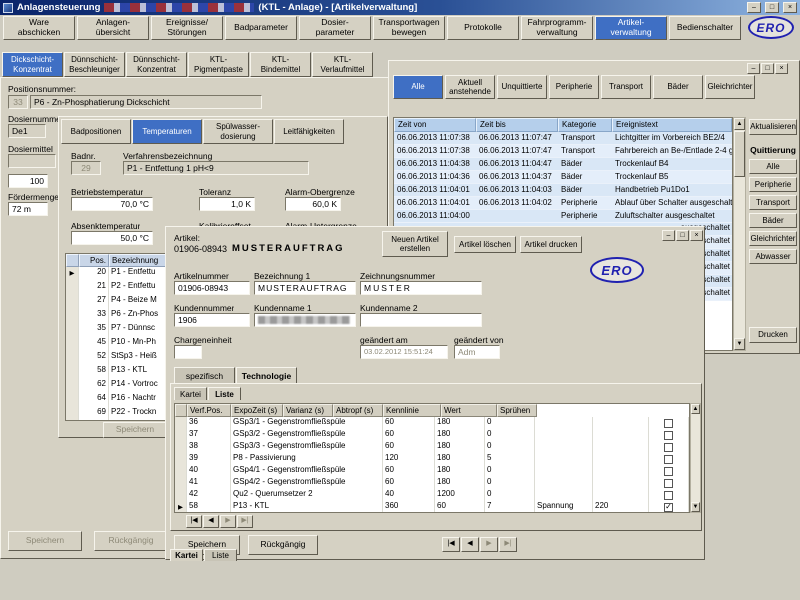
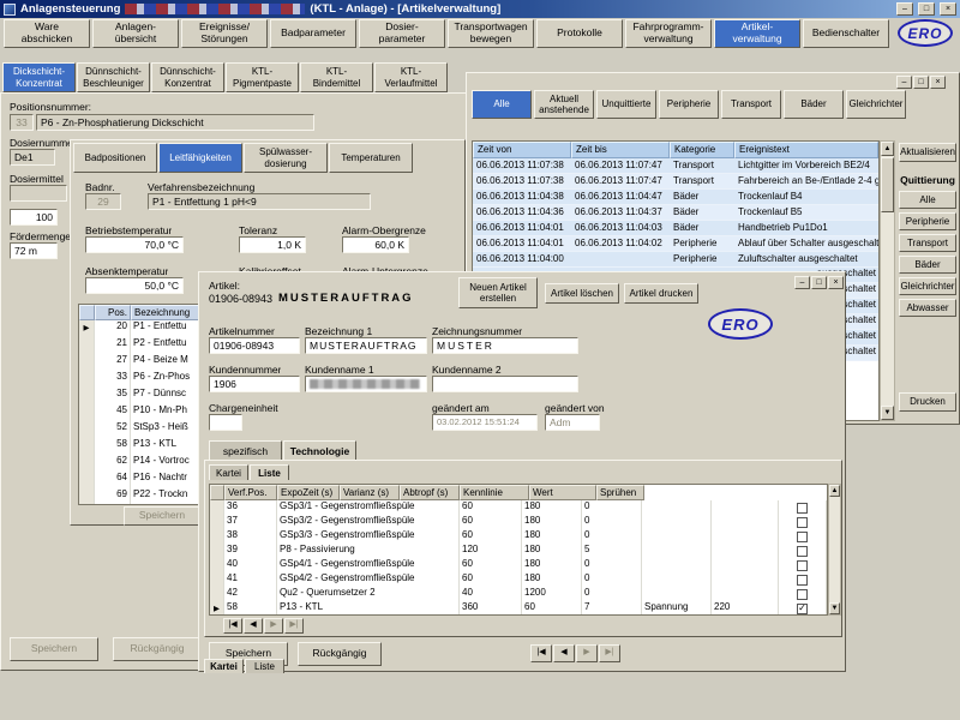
  Anlagensteuerung
  (KTL - Anlage) - [Artikelverwaltung]
  Ware
  abschicken
  Anlagen-
  übersicht
  Ereignisse/
  Störungen
  Badparameter
  Dosier-
  parameter
  Transportwagen
  bewegen
  Protokolle
  Fahrprogramm-
  verwaltung
  Artikel-
  verwaltung
  Bedienschalter
  ERO
  Dickschicht-
  Konzentrat
  Dünnschicht-
  Beschleuniger
  Dünnschicht-
  Konzentrat
  KTL-
  Pigmentpaste
  KTL- Bindemittel
  KTL- Verlaufmittel
  Positionsnummer:
  33
  P6 - Zn-Phosphatierung Dickschicht
  Dosiernumm
  De1
  Dosiermittel
  100
  Fördermenge
  72 m
  Speichern
  Rückgängig
  Badpositionen
- Temperaturen
+ Leitfähigkeiten
  Spülwasser-
  dosierung
- Leitfähigkeiten
+ Temperaturen
  Badnr.
  Verfahrensbezeichnung
  29
  P1 - Entfettung 1 pH<9
  Betriebstemperatur
  Toleranz
  Alarm-Obergrenze
  70,0 °C
  1,0 K
  60,0 K
  Absenktemperatur
  50,0 °C
  Pos.
  Bezeichnung
  20
  P1 - Entfettu
  21
  P2 - Entfettu
  27
  P4 - Beize M
  33
  P6 - Zn-Phos
  35
  P7 - Dünnsc
  45
  P10 - Mn-Ph
  52
  StSp3 - Heiß
  58
  P13 - KTL
  62
  P14 - Vortroc
  64
  P16 - Nachtr
  69
  P22 - Trockn
  Speichern
  Alle
  Aktuell
  anstehende
  Unquittierte
  Peripherie
  Transport
  Bäder
  Gleichrichter
  Zeit von
  Zeit bis
  Kategorie
  Ereignistext
  06.06.2013 11:07:38
  06.06.2013 11:07:47
  Transport
  Lichtgitter im Vorbereich BE2/4
  06.06.2013 11:07:38
  06.06.2013 11:07:47
  Transport
  Fahrbereich an Be-/Entlade 2-4 g
  06.06.2013 11:04:38
  06.06.2013 11:04:47
  Bäder
  Trockenlauf B4
  06.06.2013 11:04:36
  06.06.2013 11:04:37
  Bäder
  Trockenlauf B5
  06.06.2013 11:04:01
  06.06.2013 11:04:03
  Bäder
  Handbetrieb Pu1Do1
  06.06.2013 11:04:01
  06.06.2013 11:04:02
  Peripherie
  Ablauf über Schalter ausgeschalt
  06.06.2013 11:04:00
  Peripherie
  Zuluftschalter ausgeschaltet
  Aktualisieren
  Quittierung
  Alle
  Peripherie
  Transport
  Bäder
  Gleichrichter
  Abwasser
  Drucken
  Artikel:
  01906-08943
  MUSTERAUFTRAG
  Neuen Artikel
  erstellen
  Artikel löschen
  Artikel drucken
  ERO
  Artikelnummer
  Bezeichnung 1
  Zeichnungsnummer
  01906-08943
  MUSTERAUFTRAG
  MUSTER
  Kundennummer
  Kundenname 1
  Kundenname 2
  1906
  Chargeneinheit
  geändert am
  geändert von
  03.02.2012 15:51:24
  Adm
  spezifisch
  Technologie
  Kartei
  Liste
  Verf.Pos.
  ExpoZeit (s)
  Varianz (s)
  Abtropf (s)
  Kennlinie
  Wert
  Sprühen
  36
  GSp3/1 - Gegenstromfließspüle
  60
  180
  0
  37
  GSp3/2 - Gegenstromfließspüle
  60
  180
  0
  38
  GSp3/3 - Gegenstromfließspüle
  60
  180
  0
  39
  P8 - Passivierung
  120
  180
  5
  40
  GSp4/1 - Gegenstromfließspüle
  60
  180
  0
  41
  GSp4/2 - Gegenstromfließspüle
  60
  180
  0
  42
  Qu2 - Querumsetzer 2
  40
  1200
  0
  58
  P13 - KTL
  360
  60
  7
  Spannung
  220
  ✓
  Speichern
  Rückgängig
  Kartei
  Liste
